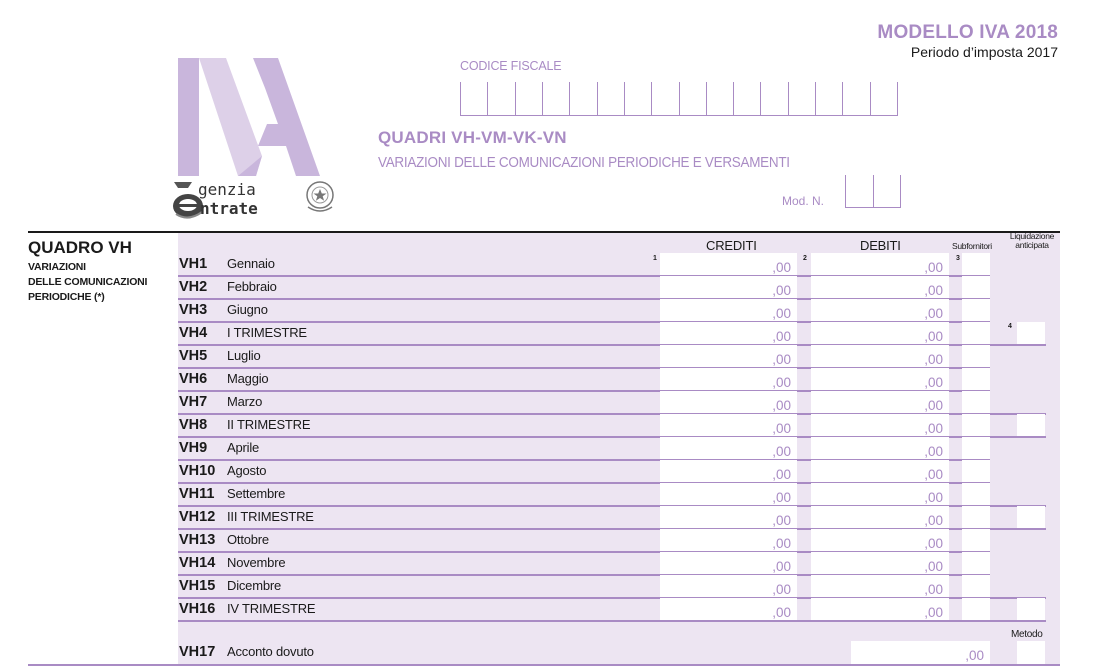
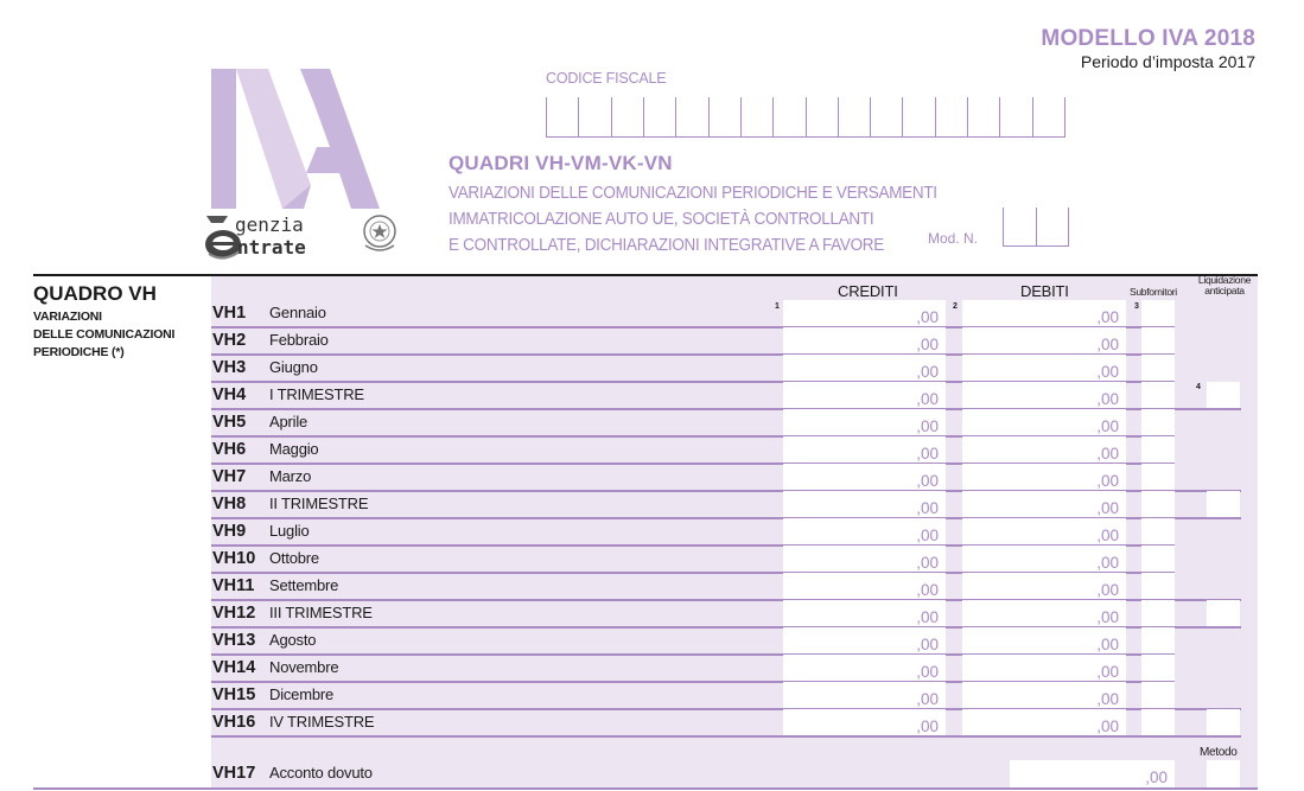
  MODELLO IVA 2018
  Periodo d’imposta 2017
  genzia
  ntrate
  CODICE FISCALE
  QUADRI VH-VM-VK-VN
  VARIAZIONI DELLE COMUNICAZIONI PERIODICHE E VERSAMENTI
+ IMMATRICOLAZIONE AUTO UE, SOCIETÀ CONTROLLANTI
+ E CONTROLLATE, DICHIARAZIONI INTEGRATIVE A FAVORE
  Mod. N.
  QUADRO VH
  VARIAZIONI
  DELLE COMUNICAZIONI
  PERIODICHE (*)
  CREDITI
  DEBITI
  Subfornitori
  Liquidazione
  anticipata
  VH1
  Gennaio
  ,00
  ,00
  VH2
  Febbraio
  ,00
  ,00
  VH3
  Giugno
  ,00
  ,00
  VH4
  I TRIMESTRE
  ,00
  ,00
  VH5
- Luglio
+ Aprile
  ,00
  ,00
  VH6
  Maggio
  ,00
  ,00
  VH7
  Marzo
  ,00
  ,00
  VH8
  II TRIMESTRE
  ,00
  ,00
  VH9
- Aprile
+ Luglio
  ,00
  ,00
  VH10
- Agosto
+ Ottobre
  ,00
  ,00
  VH11
  Settembre
  ,00
  ,00
  VH12
  III TRIMESTRE
  ,00
  ,00
  VH13
- Ottobre
+ Agosto
  ,00
  ,00
  VH14
  Novembre
  ,00
  ,00
  VH15
  Dicembre
  ,00
  ,00
  VH16
  IV TRIMESTRE
  ,00
  ,00
  VH17
  Acconto dovuto
  ,00
  Metodo
